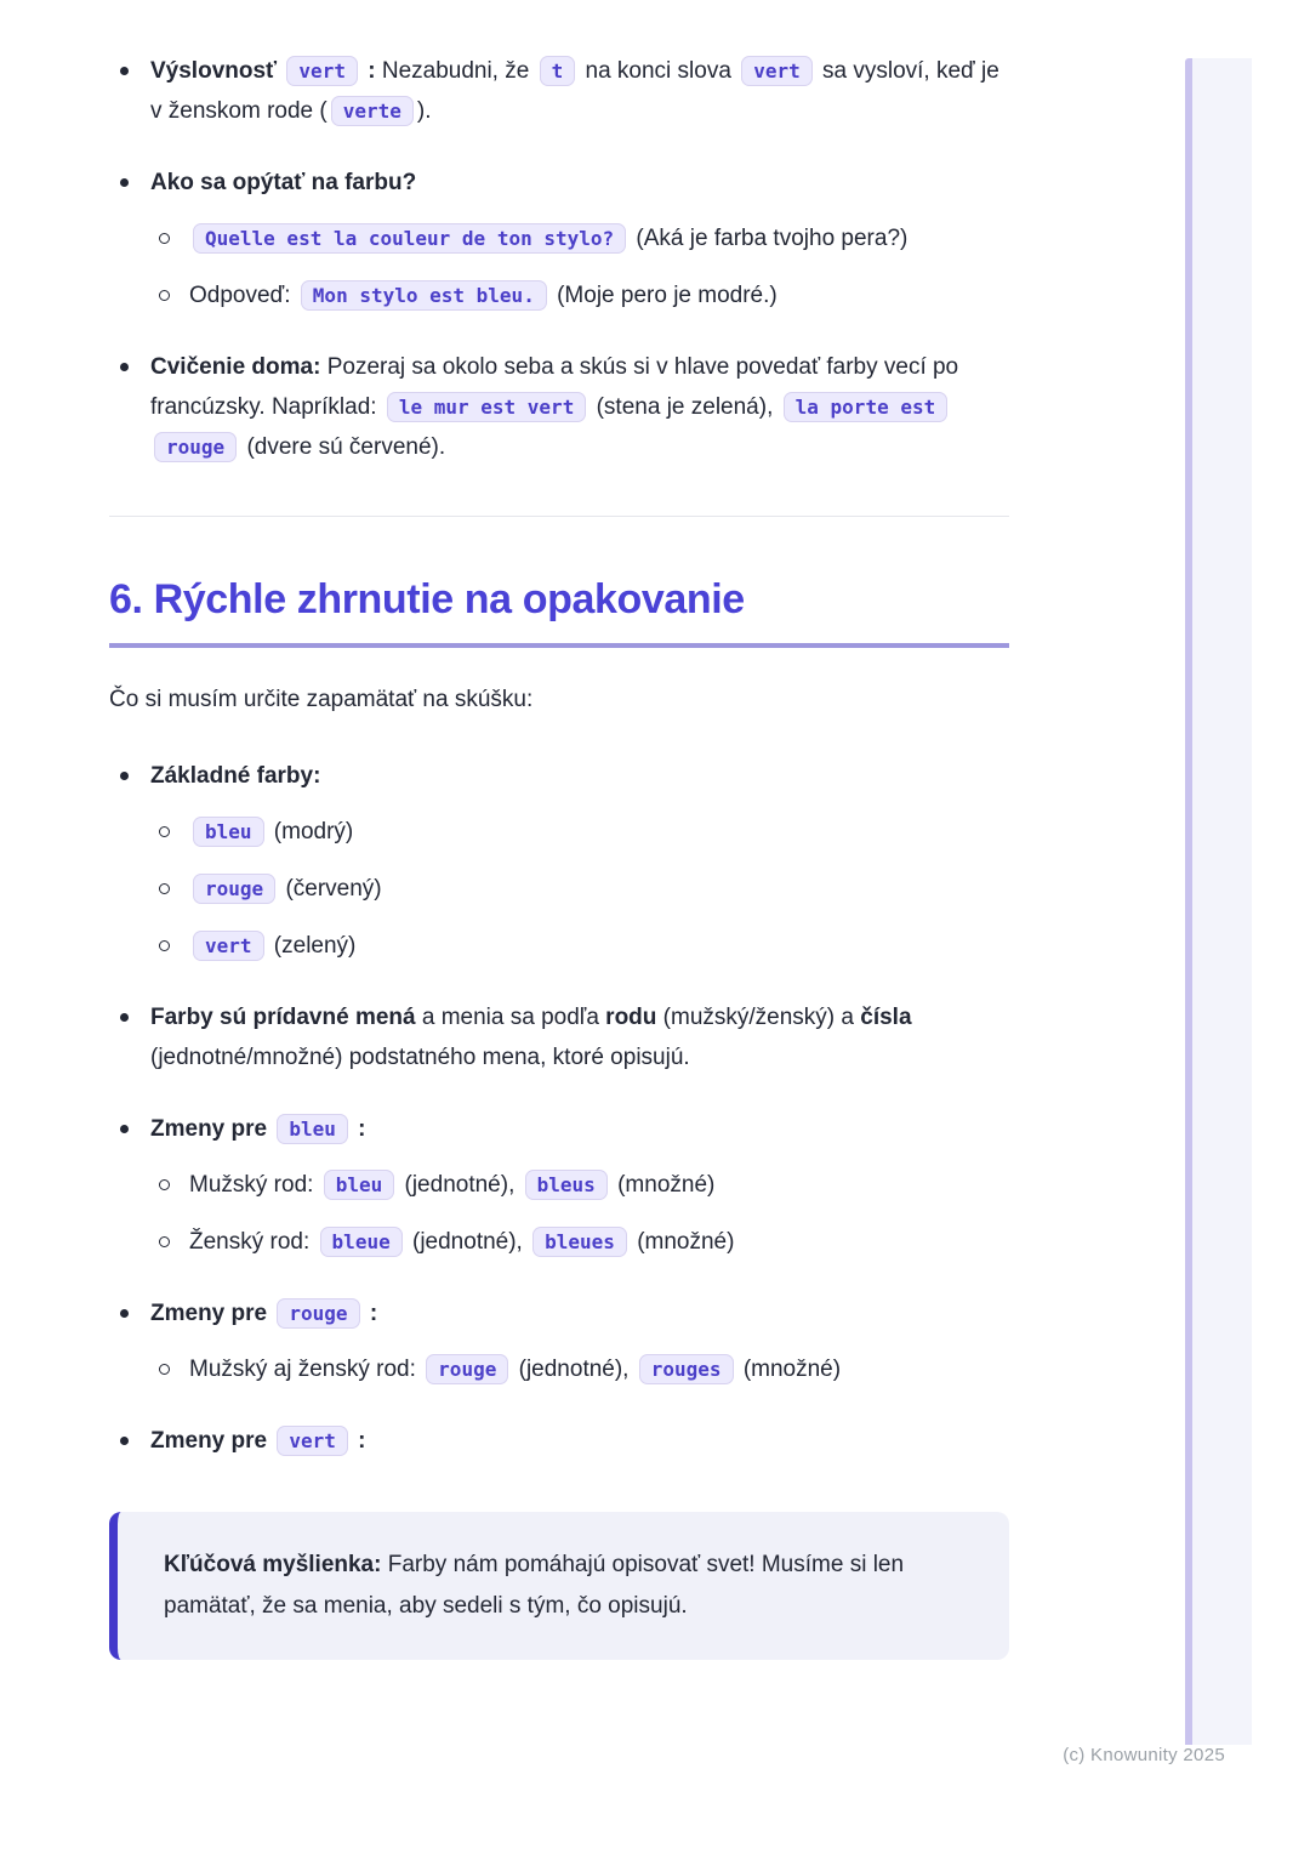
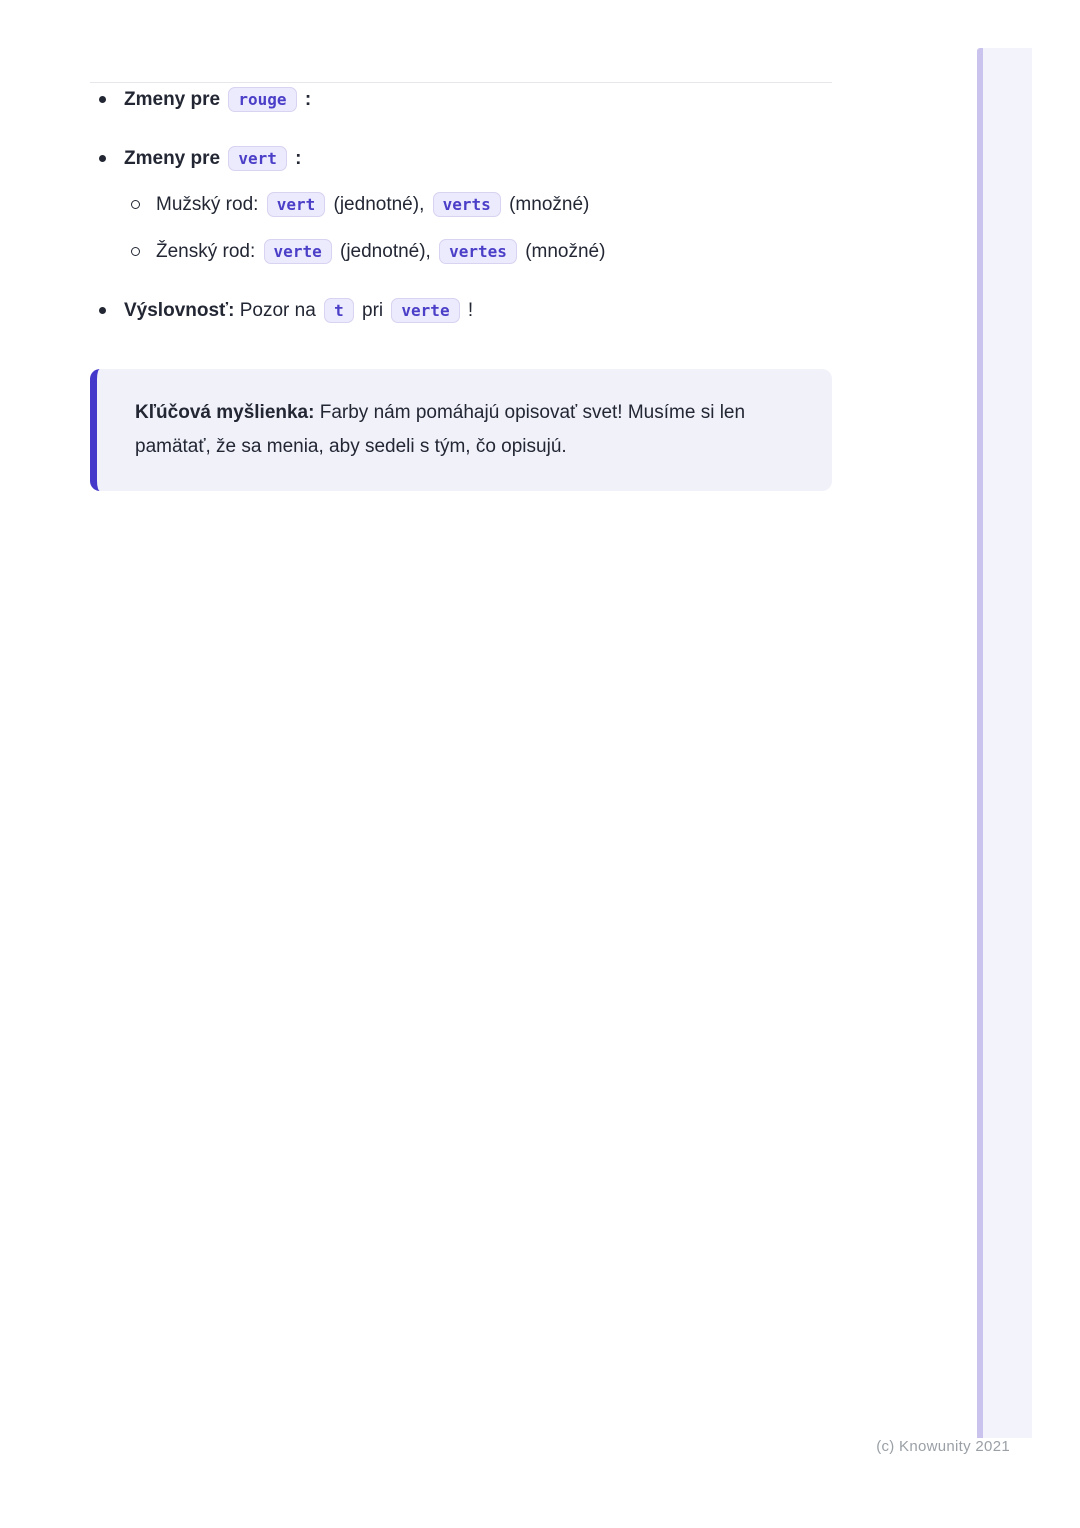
- Výslovnosť vert : Nezabudni, že t na konci slova vert sa vysloví, keď je v ženskom rode ( verte ).
- Ako sa opýtať na farbu?
- Quelle est la couleur de ton stylo? (Aká je farba tvojho pera?)
- Odpoveď: Mon stylo est bleu. (Moje pero je modré.)
- Cvičenie doma: Pozeraj sa okolo seba a skús si v hlave povedať farby vecí po francúzsky. Napríklad: le mur est vert (stena je zelená), la porte est rouge (dvere sú červené).
- 6. Rýchle zhrnutie na opakovanie
- Čo si musím určite zapamätať na skúšku:
- Základné farby:
- bleu (modrý)
- rouge (červený)
- vert (zelený)
- Farby sú prídavné mená a menia sa podľa rodu (mužský/ženský) a čísla (jednotné/množné) podstatného mena, ktoré opisujú.
- Zmeny pre bleu :
- Mužský rod: bleu (jednotné), bleus (množné)
- Ženský rod: bleue (jednotné), bleues (množné)
  Zmeny pre rouge :
- Mužský aj ženský rod: rouge (jednotné), rouges (množné)
  Zmeny pre vert :
+ Mužský rod: vert (jednotné), verts (množné)
+ Ženský rod: verte (jednotné), vertes (množné)
+ Výslovnosť: Pozor na t pri verte !
  Kľúčová myšlienka: Farby nám pomáhajú opisovať svet! Musíme si len pamätať, že sa menia, aby sedeli s tým, čo opisujú.
- (c) Knowunity 2025
+ (c) Knowunity 2021
